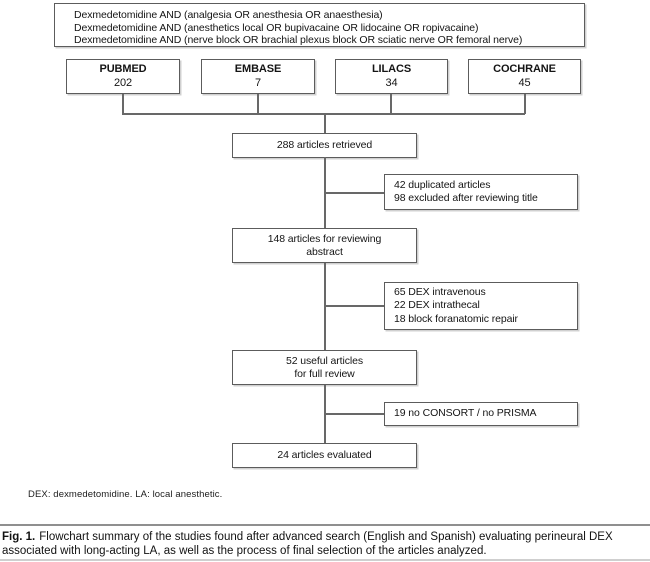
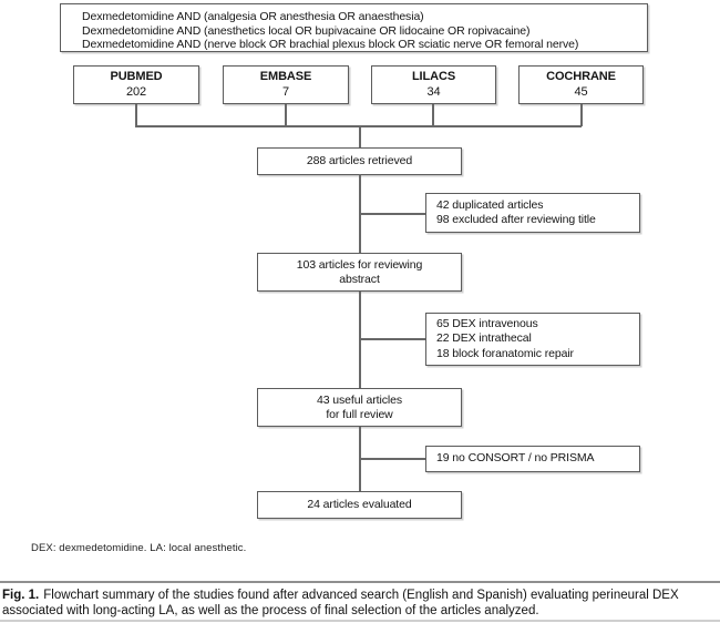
  Dexmedetomidine AND (analgesia OR anesthesia OR anaesthesia)
  Dexmedetomidine AND (anesthetics local OR bupivacaine OR lidocaine OR ropivacaine)
  Dexmedetomidine AND (nerve block OR brachial plexus block OR sciatic nerve OR femoral nerve)
  PUBMED
  202
  EMBASE
  7
  LILACS
  34
  COCHRANE
  45
  288 articles retrieved
  42 duplicated articles
  98 excluded after reviewing title
- 148 articles for reviewing
+ 103 articles for reviewing
  abstract
  65 DEX intravenous
  22 DEX intrathecal
  18 block foranatomic repair
- 52 useful articles
+ 43 useful articles
  for full review
  19 no CONSORT / no PRISMA
  24 articles evaluated
  DEX: dexmedetomidine. LA: local anesthetic.
  Fig. 1. Flowchart summary of the studies found after advanced search (English and Spanish) evaluating perineural DEX associated with long-acting LA, as well as the process of final selection of the articles analyzed.
